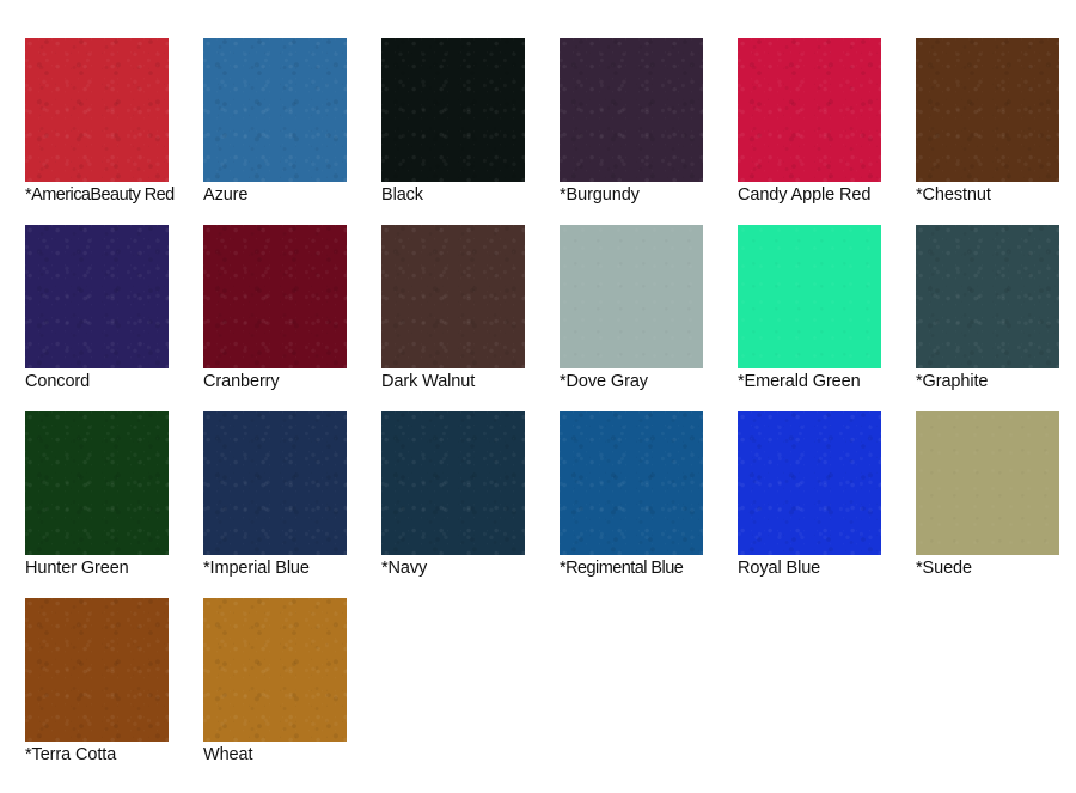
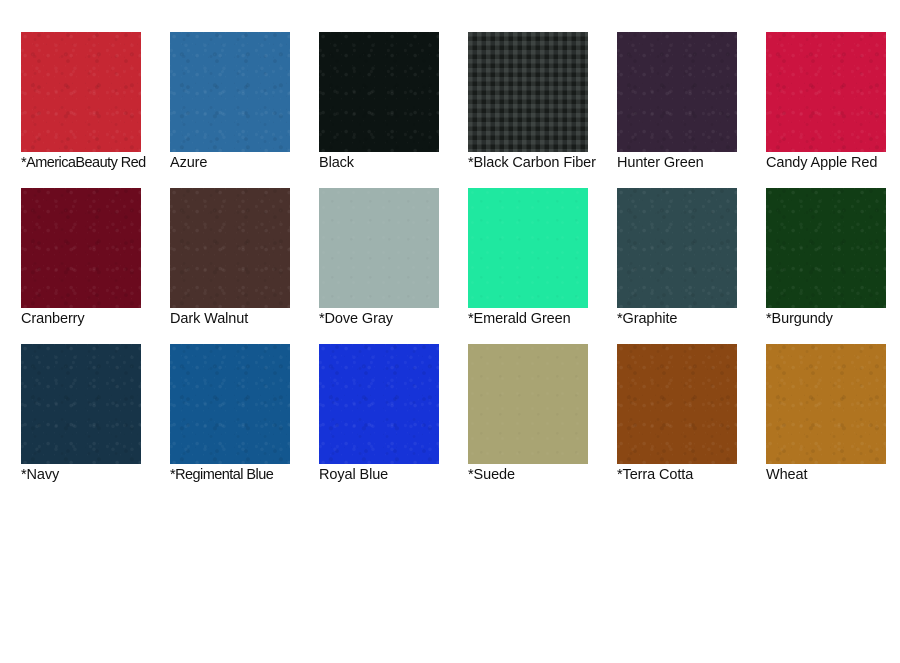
  *AmericaBeauty Red
  Azure
  Black
+ *Black Carbon Fiber
- *Burgundy
+ Hunter Green
  Candy Apple Red
- *Chestnut
- Concord
  Cranberry
  Dark Walnut
  *Dove Gray
  *Emerald Green
  *Graphite
- Hunter Green
+ *Burgundy
- *Imperial Blue
  *Navy
  *Regimental Blue
  Royal Blue
  *Suede
  *Terra Cotta
  Wheat
